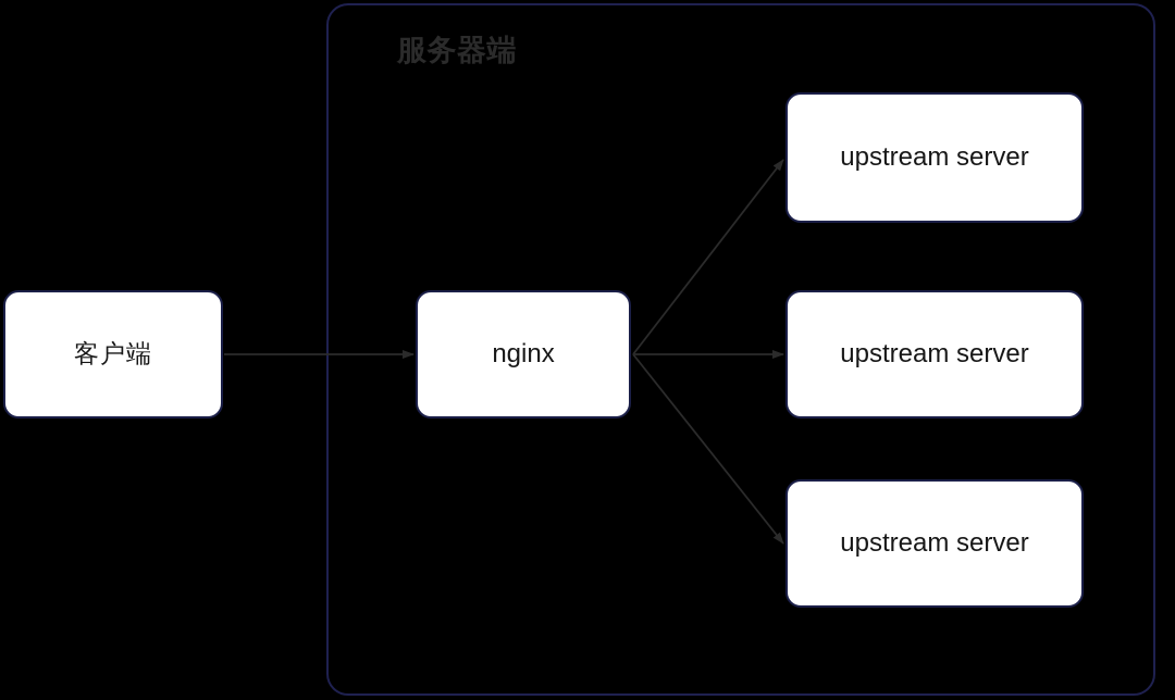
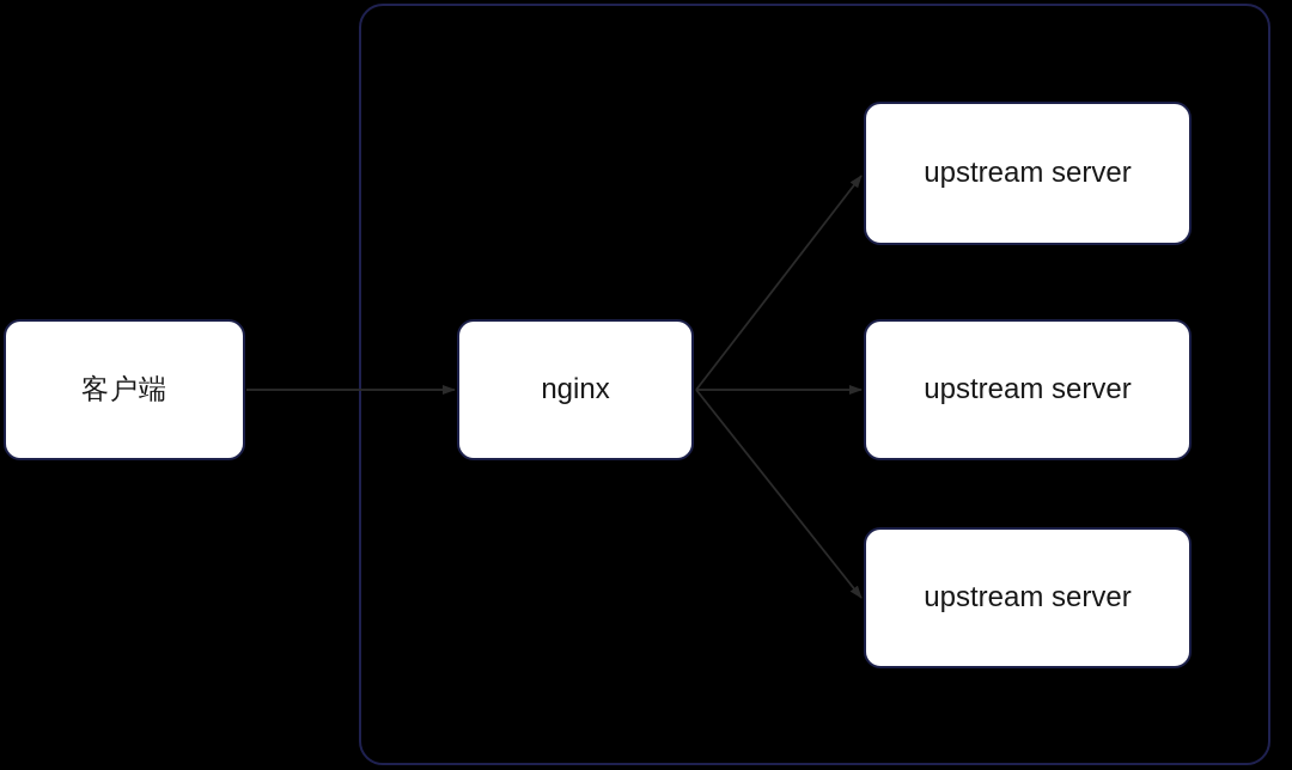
- 服务器端
  客户端
  nginx
  upstream server
  upstream server
  upstream server
